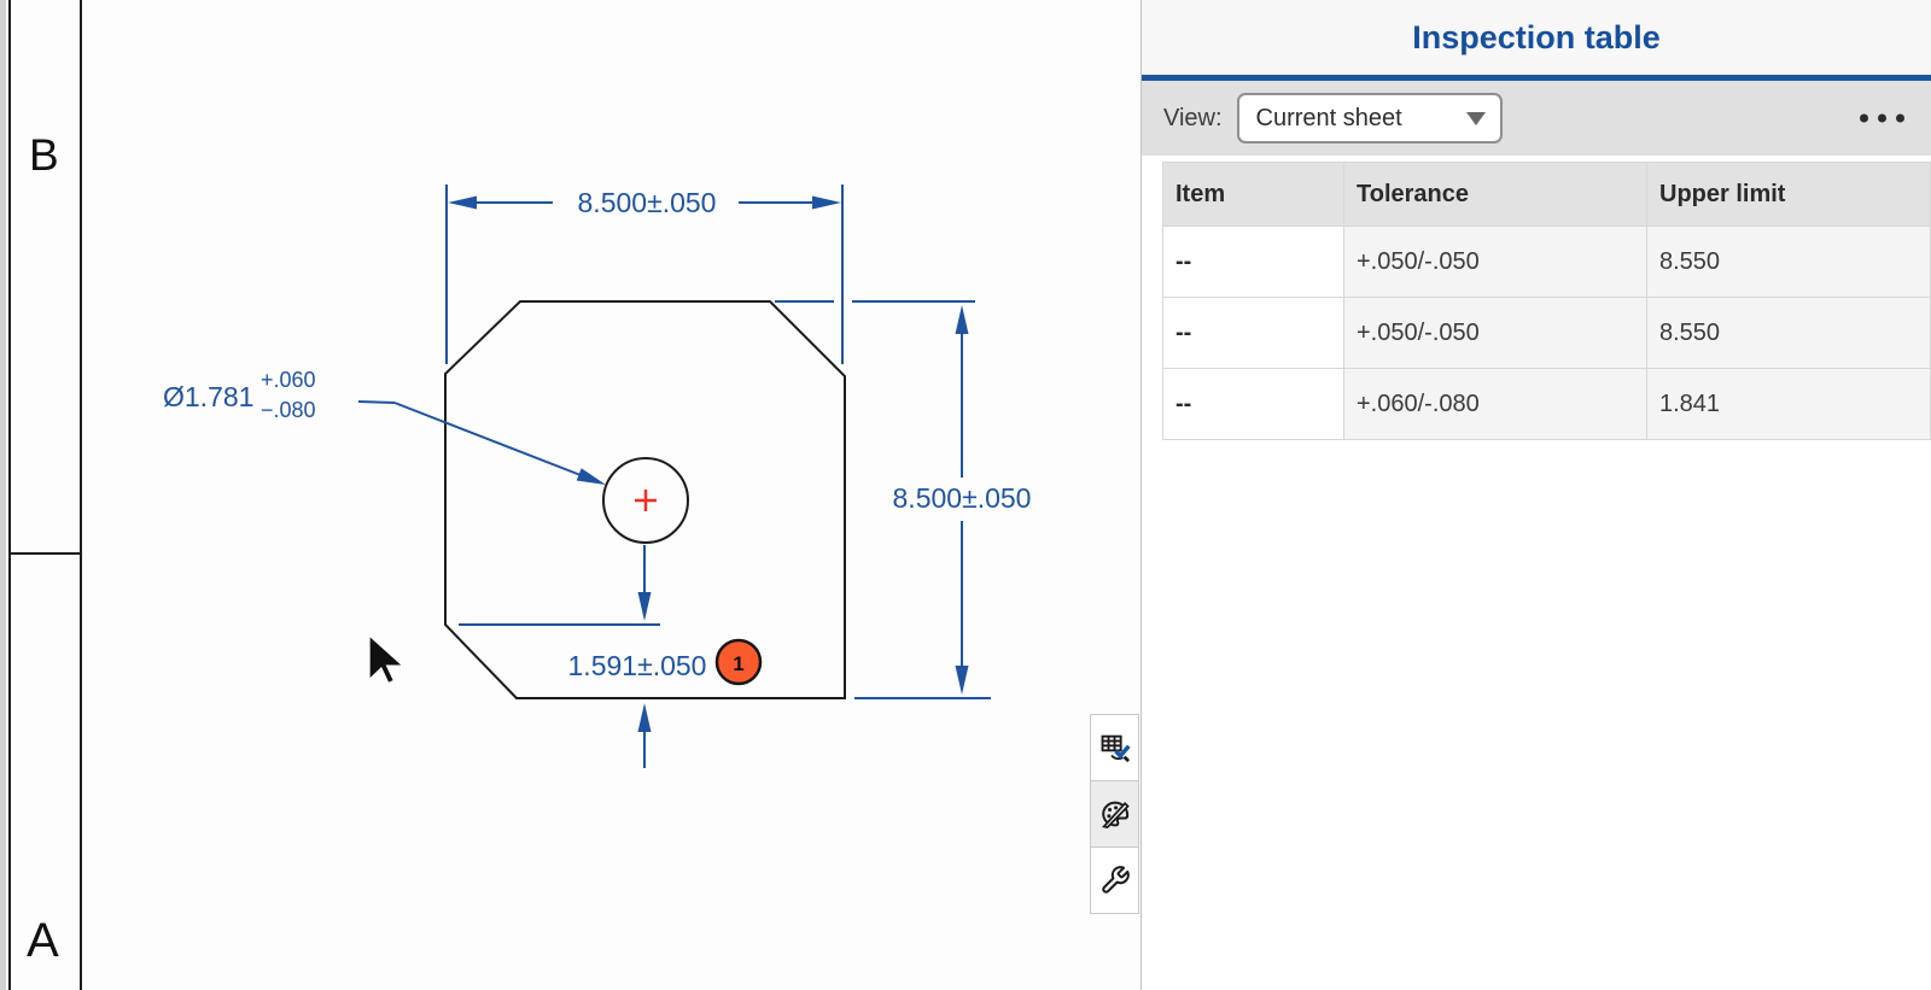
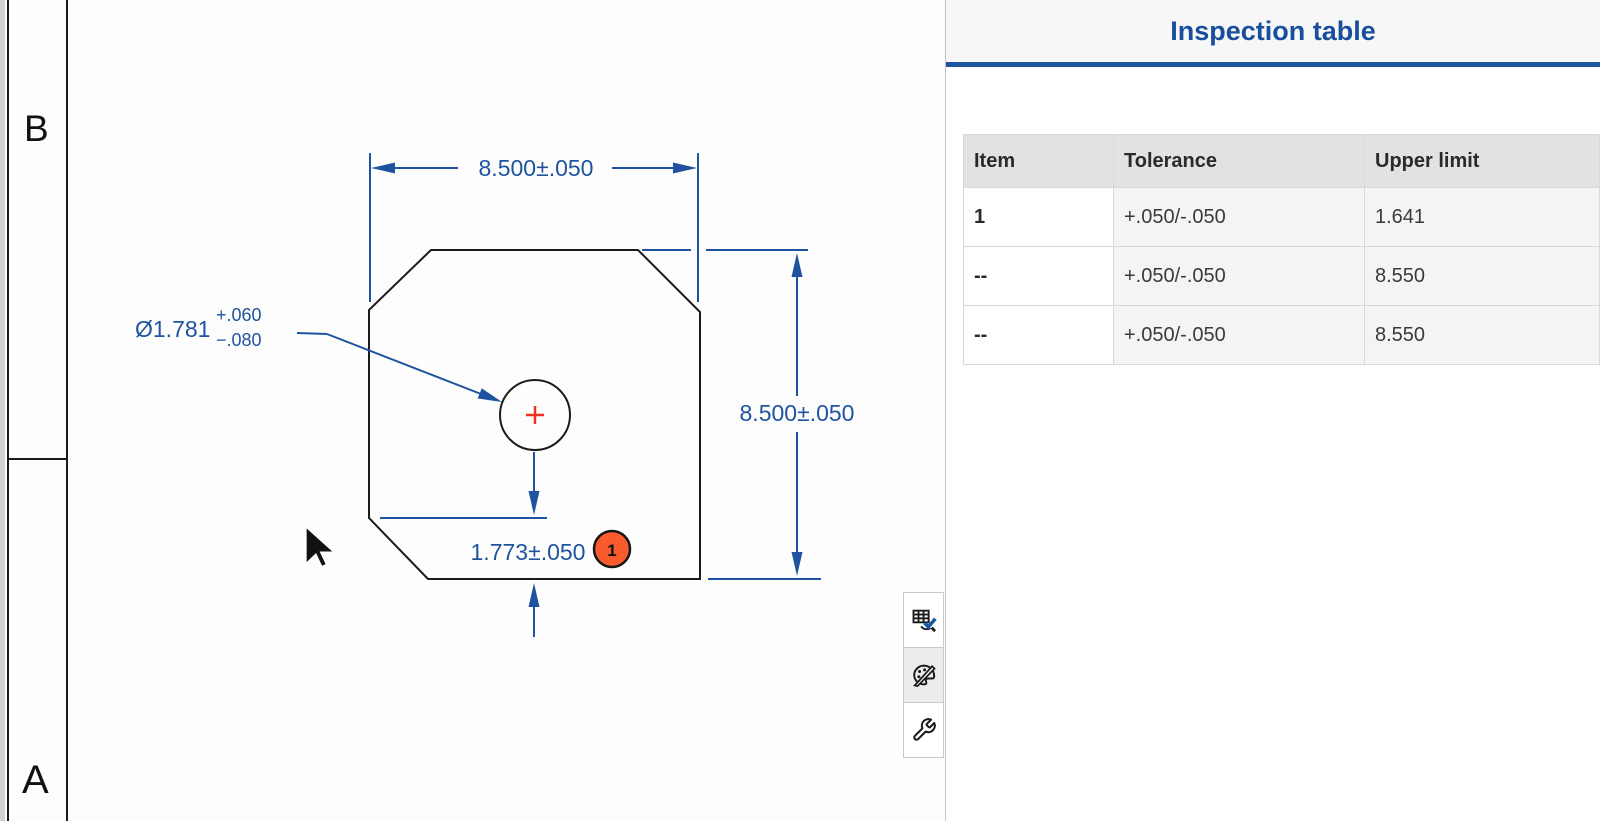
  B
  A
  8.500±.050
  8.500±.050
- 1.591±.050
+ 1.773±.050
  Ø1.781
  +.060
  −.080
  1
  Inspection table
- View:
- Current sheet
  Item	Tolerance	Upper limit
+ 1	+.050/-.050	1.641
  --	+.050/-.050	8.550
  --	+.050/-.050	8.550
- --	+.060/-.080	1.841
